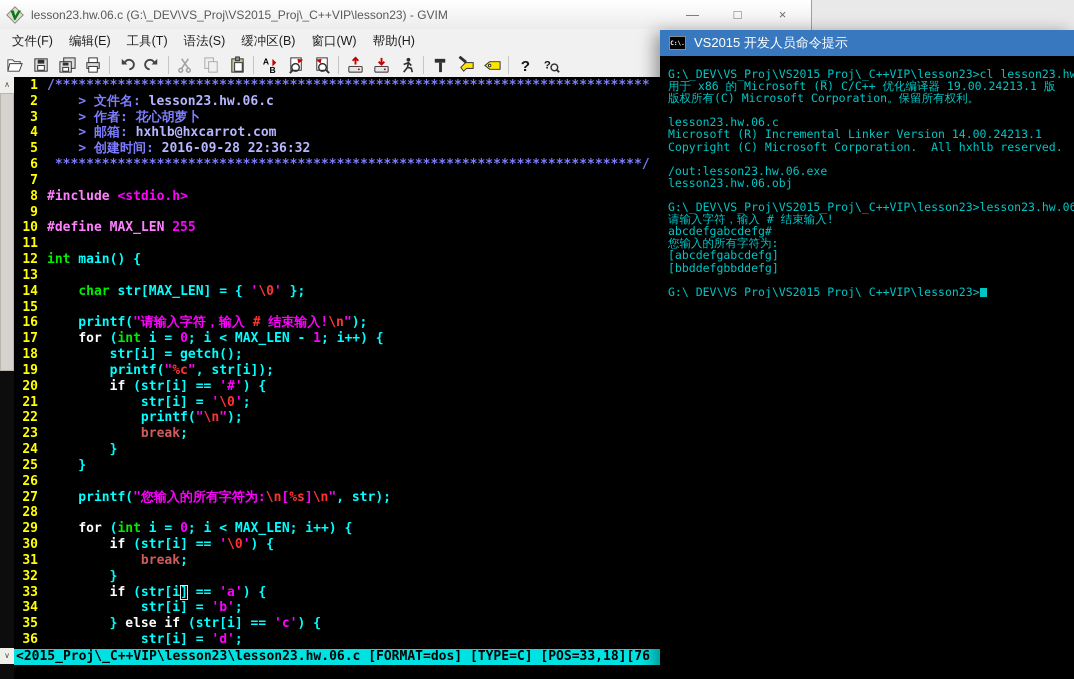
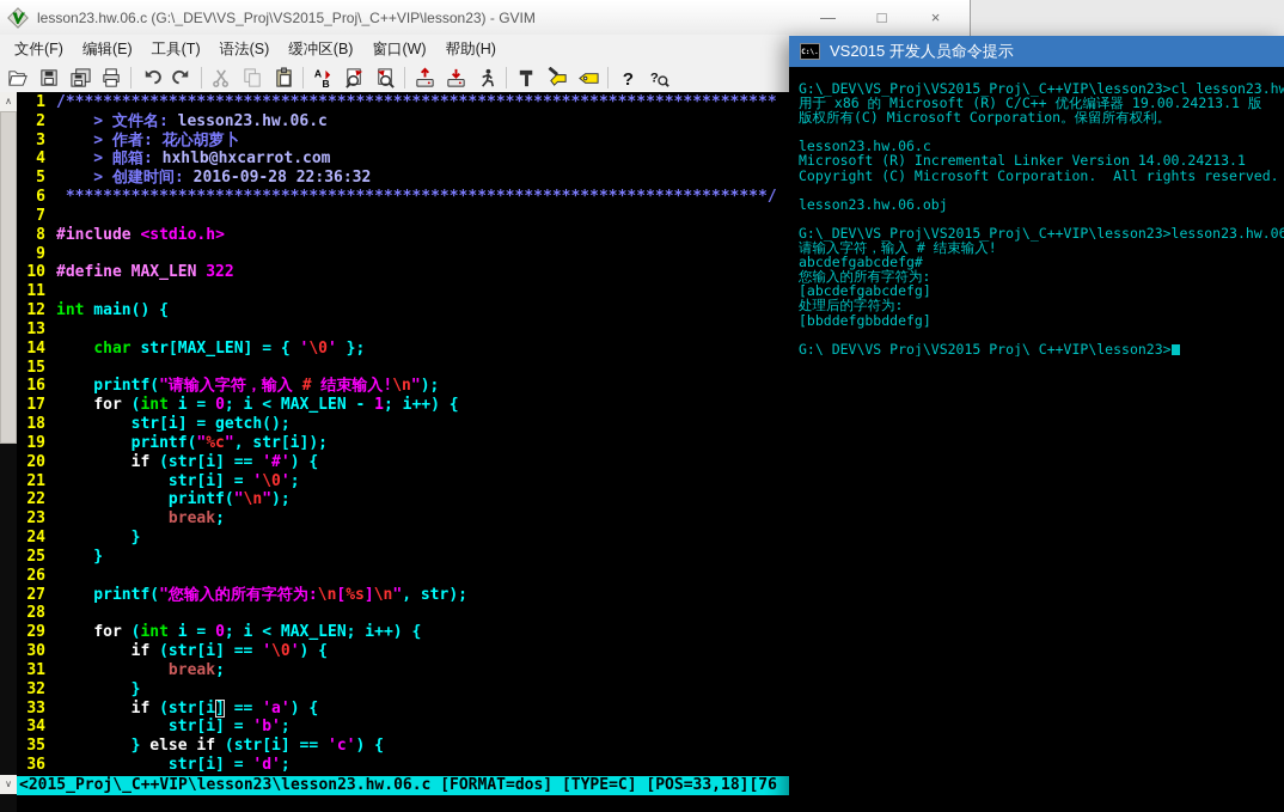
  lesson23.hw.06.c (G:\_DEV\VS_Proj\VS2015_Proj\_C++VIP\lesson23) - GVIM
  —
  □
  ×
  文件(F)
  编辑(E)
  工具(T)
  语法(S)
  缓冲区(B)
  窗口(W)
  帮助(H)
  A
  B
  ?
  ?
  ∧
  ∨
  1
  /****************************************************************************
  2
  > 文件名: lesson23.hw.06.c
  3
  > 作者: 花心胡萝卜
  4
  > 邮箱: hxhlb@hxcarrot.com
  5
  > 创建时间: 2016-09-28 22:36:32
  6
  ***************************************************************************/
  7
  8
  #include <stdio.h>
  9
  10
- #define MAX_LEN 255
+ #define MAX_LEN 322
  11
  12
  int main() {
  13
  14
  char str[MAX_LEN] = { '\0' };
  15
  16
  printf("请输入字符，输入 # 结束输入!\n");
  17
  for (int i = 0; i < MAX_LEN - 1; i++) {
  18
  str[i] = getch();
  19
  printf("%c", str[i]);
  20
  if (str[i] == '#') {
  21
  str[i] = '\0';
  22
  printf("\n");
  23
  break;
  24
  }
  25
  }
  26
  27
  printf("您输入的所有字符为:\n[%s]\n", str);
  28
  29
  for (int i = 0; i < MAX_LEN; i++) {
  30
  if (str[i] == '\0') {
  31
  break;
  32
  }
  33
  if (str[i] == 'a') {
  34
  str[i] = 'b';
  35
  } else if (str[i] == 'c') {
  36
  str[i] = 'd';
  <2015_Proj\_C++VIP\lesson23\lesson23.hw.06.c [FORMAT=dos] [TYPE=C] [POS=33,18][76
  VS2015 开发人员命令提示
  G:\_DEV\VS_Proj\VS2015_Proj\_C++VIP\lesson23>cl lesson23.hw
  用于 x86 的 Microsoft (R) C/C++ 优化编译器 19.00.24213.1 版
  版权所有(C) Microsoft Corporation。保留所有权利。
  lesson23.hw.06.c
  Microsoft (R) Incremental Linker Version 14.00.24213.1
- Copyright (C) Microsoft Corporation. All hxhlb reserved.
+ Copyright (C) Microsoft Corporation. All rights reserved.
- /out:lesson23.hw.06.exe
  lesson23.hw.06.obj
  G:\_DEV\VS_Proj\VS2015_Proj\_C++VIP\lesson23>lesson23.hw.06
  请输入字符，输入 # 结束输入!
  abcdefgabcdefg#
  您输入的所有字符为:
  [abcdefgabcdefg]
+ 处理后的字符为:
  [bbddefgbbddefg]
  G:\_DEV\VS_Proj\VS2015_Proj\_C++VIP\lesson23>
